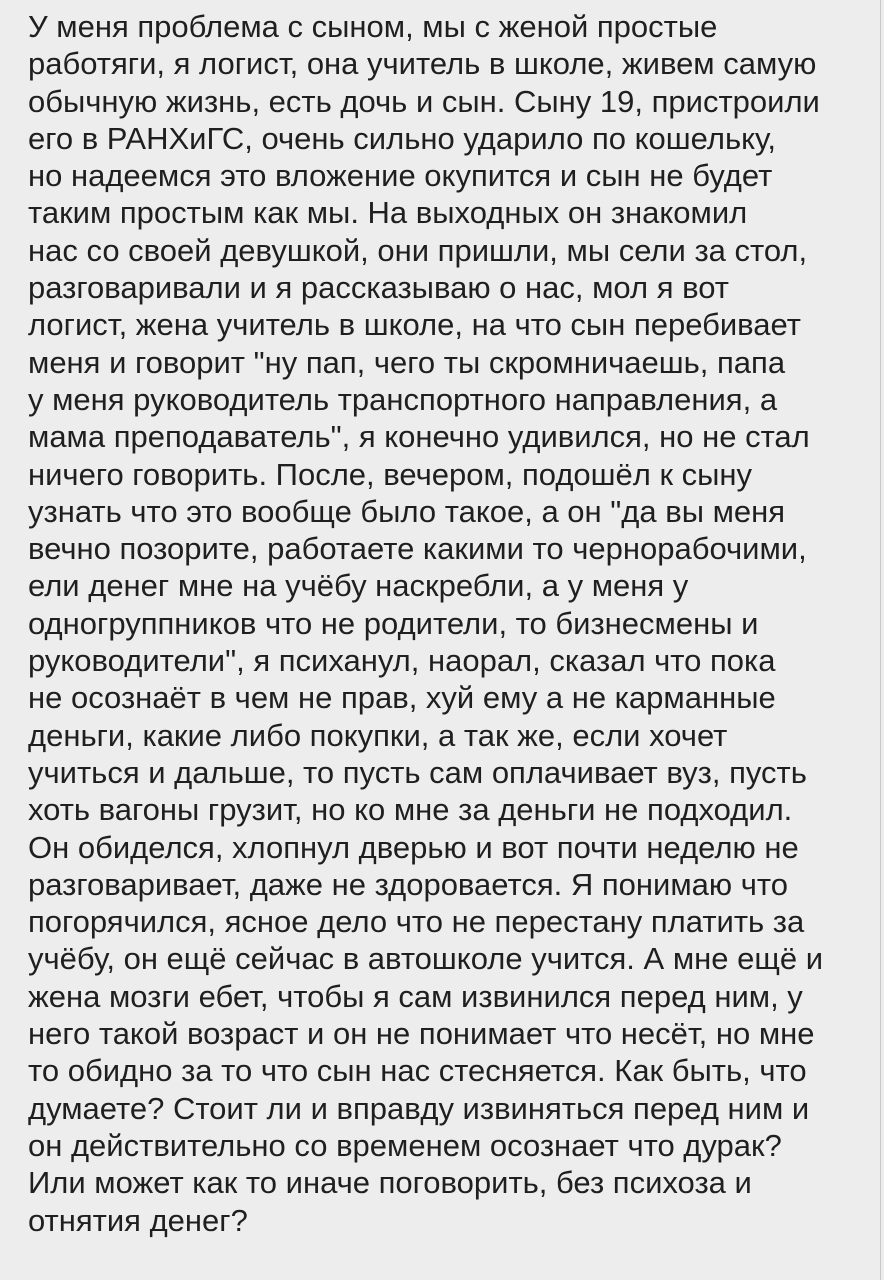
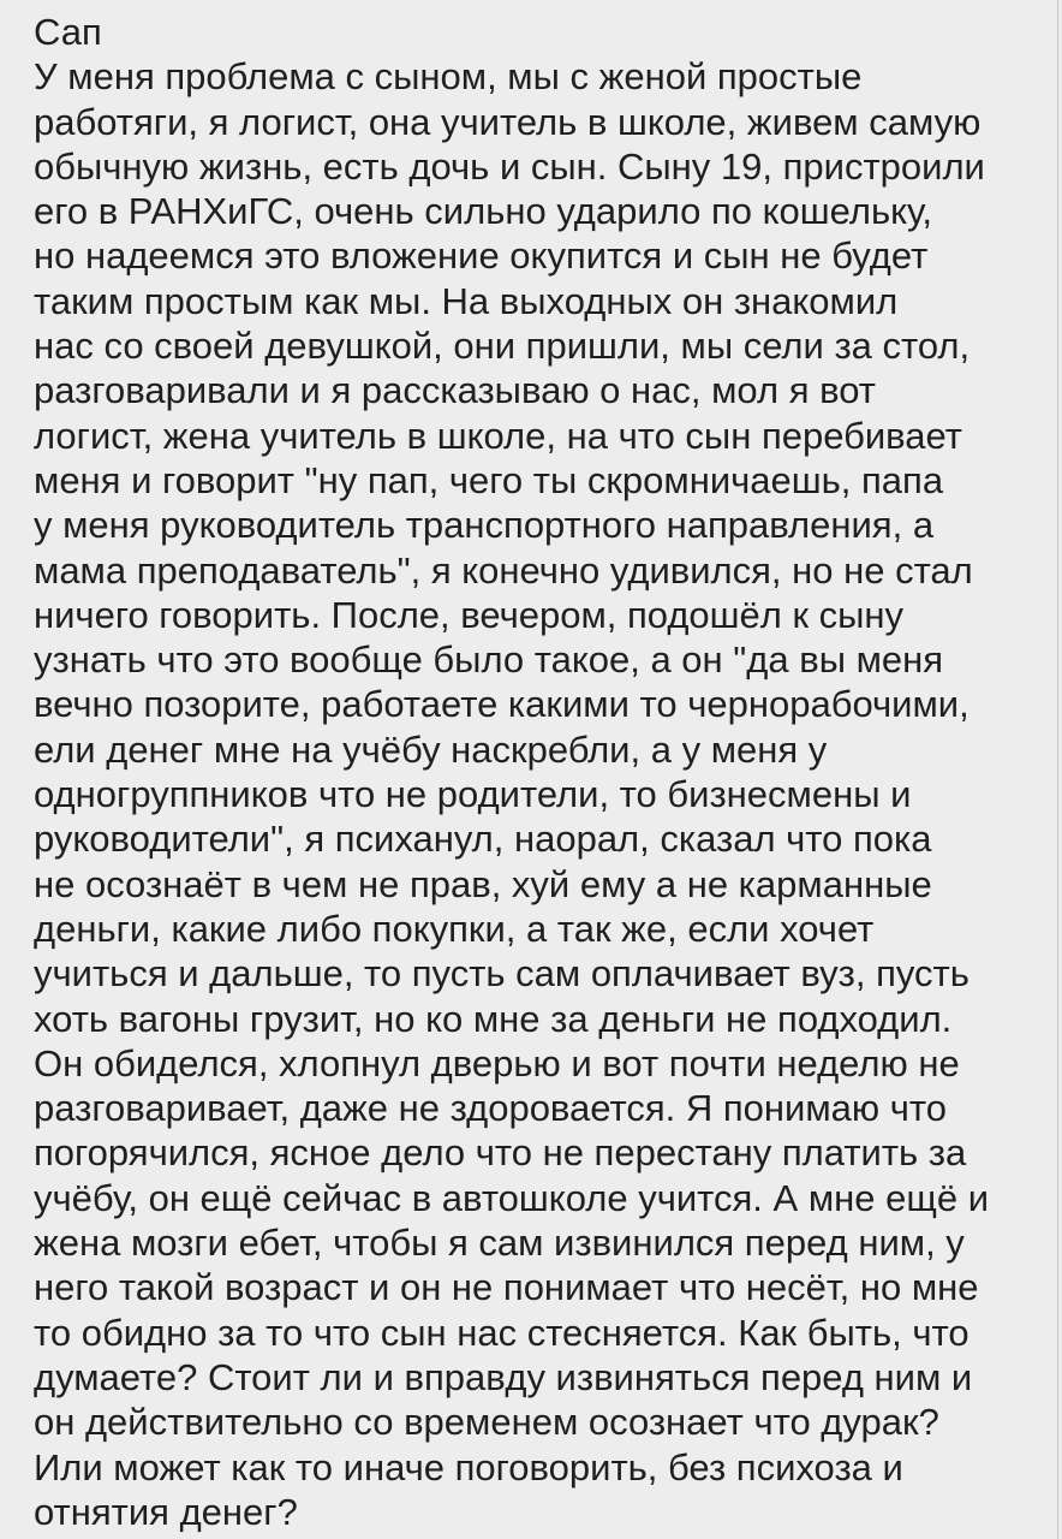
+ Сап
  У меня проблема с сыном, мы с женой простые
  работяги, я логист, она учитель в школе, живем самую
  обычную жизнь, есть дочь и сын. Сыну 19, пристроили
  его в РАНХиГС, очень сильно ударило по кошельку,
  но надеемся это вложение окупится и сын не будет
  таким простым как мы. На выходных он знакомил
  нас со своей девушкой, они пришли, мы сели за стол,
  разговаривали и я рассказываю о нас, мол я вот
  логист, жена учитель в школе, на что сын перебивает
  меня и говорит "ну пап, чего ты скромничаешь, папа
  у меня руководитель транспортного направления, а
  мама преподаватель", я конечно удивился, но не стал
  ничего говорить. После, вечером, подошёл к сыну
  узнать что это вообще было такое, а он "да вы меня
  вечно позорите, работаете какими то чернорабочими,
  ели денег мне на учёбу наскребли, а у меня у
  одногруппников что не родители, то бизнесмены и
  руководители", я психанул, наорал, сказал что пока
  не осознаёт в чем не прав, хуй ему а не карманные
  деньги, какие либо покупки, а так же, если хочет
  учиться и дальше, то пусть сам оплачивает вуз, пусть
  хоть вагоны грузит, но ко мне за деньги не подходил.
  Он обиделся, хлопнул дверью и вот почти неделю не
  разговаривает, даже не здоровается. Я понимаю что
  погорячился, ясное дело что не перестану платить за
  учёбу, он ещё сейчас в автошколе учится. А мне ещё и
  жена мозги ебет, чтобы я сам извинился перед ним, у
  него такой возраст и он не понимает что несёт, но мне
  то обидно за то что сын нас стесняется. Как быть, что
  думаете? Стоит ли и вправду извиняться перед ним и
  он действительно со временем осознает что дурак?
  Или может как то иначе поговорить, без психоза и
  отнятия денег?
